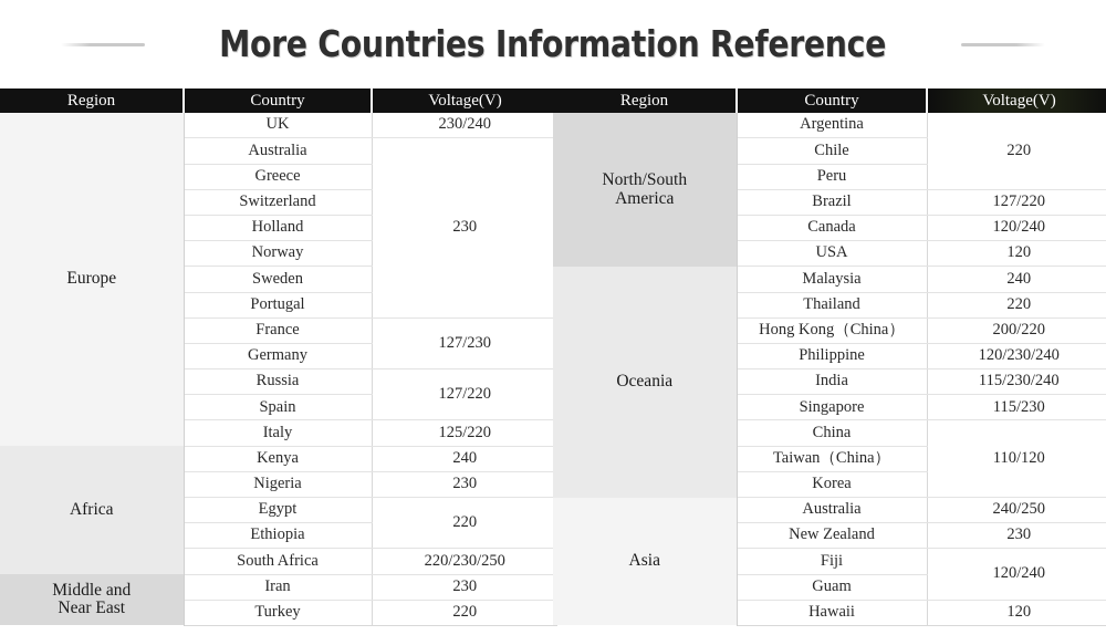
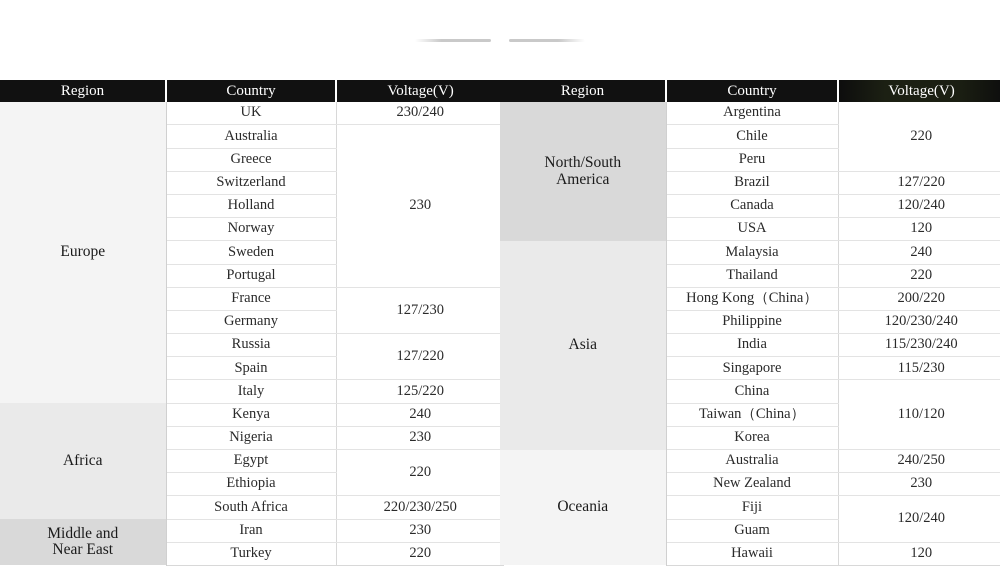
- More Countries Information Reference
  Region	Country	Voltage(V)
  Europe	UK	230/240
  Australia	230
  Greece
  Switzerland
  Holland
  Norway
  Sweden
  Portugal
  France	127/230
  Germany
  Russia	127/220
  Spain
  Italy	125/220
  Africa	Kenya	240
  Nigeria	230
  Egypt	220
  Ethiopia
  South Africa	220/230/250
  Middle andNear East	Iran	230
  Turkey	220
  Region	Country	Voltage(V)
  North/SouthAmerica	Argentina	220
  Chile
  Peru
  Brazil	127/220
  Canada	120/240
  USA	120
- Oceania	Malaysia	240
+ Asia	Malaysia	240
  Thailand	220
  Hong Kong（China）	200/220
  Philippine	120/230/240
  India	115/230/240
  Singapore	115/230
  China	110/120
  Taiwan（China）
  Korea
- Asia	Australia	240/250
+ Oceania	Australia	240/250
  New Zealand	230
  Fiji	120/240
  Guam
  Hawaii	120
